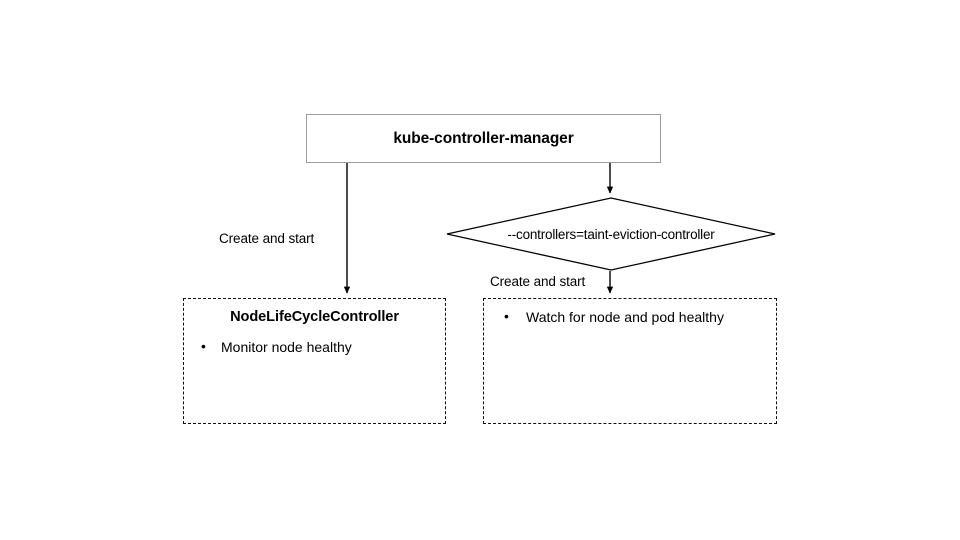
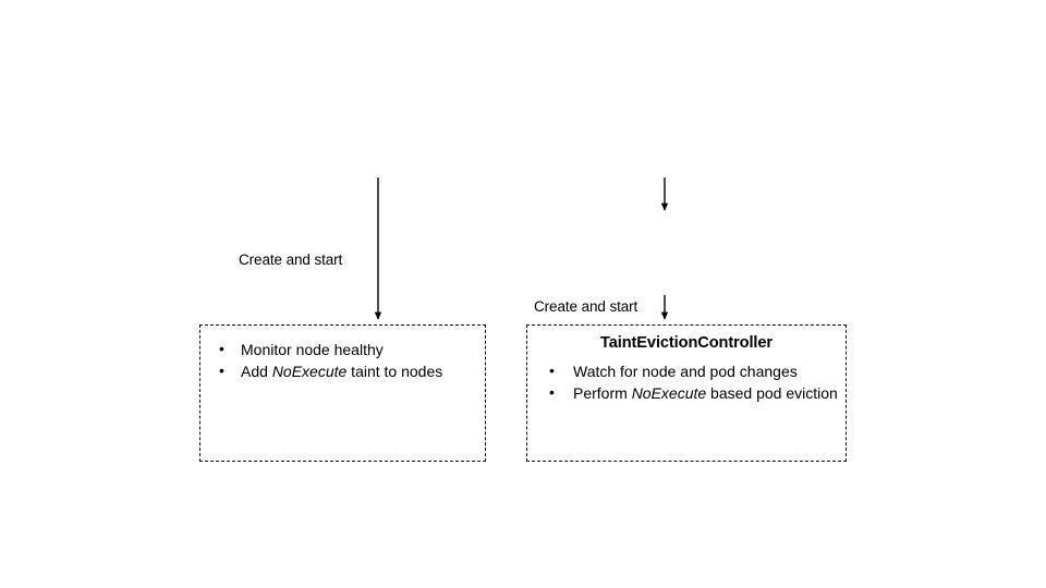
- kube-controller-manager
- --controllers=taint-eviction-controller
  Create and start
  Create and start
- NodeLifeCycleController
  Monitor node healthy
+ Add NoExecute taint to nodes
+ TaintEvictionController
- Watch for node and pod healthy
+ Watch for node and pod changes
+ Perform NoExecute based pod eviction
